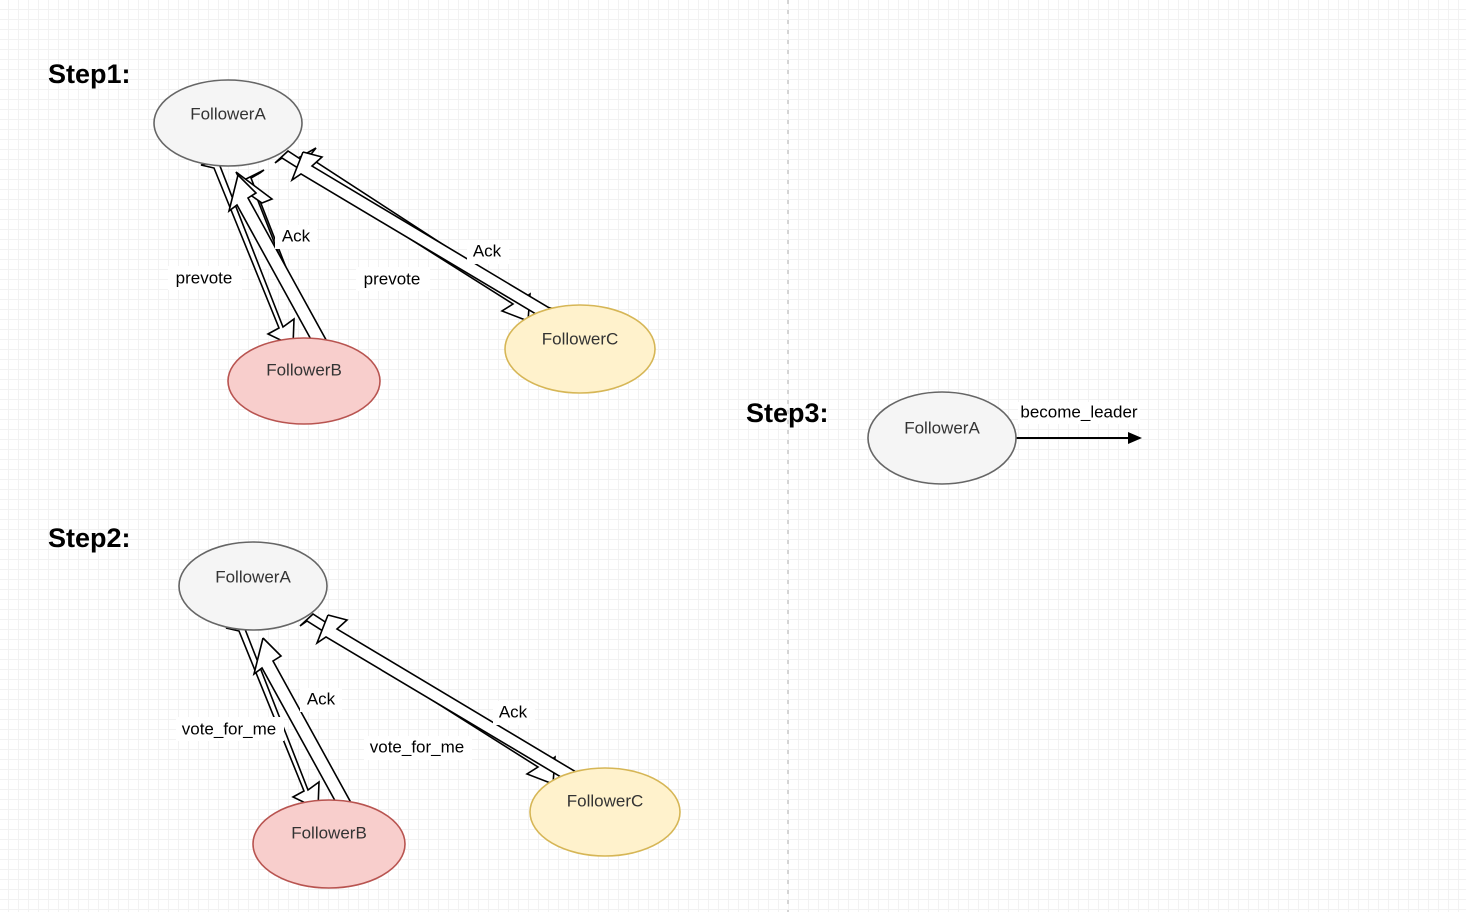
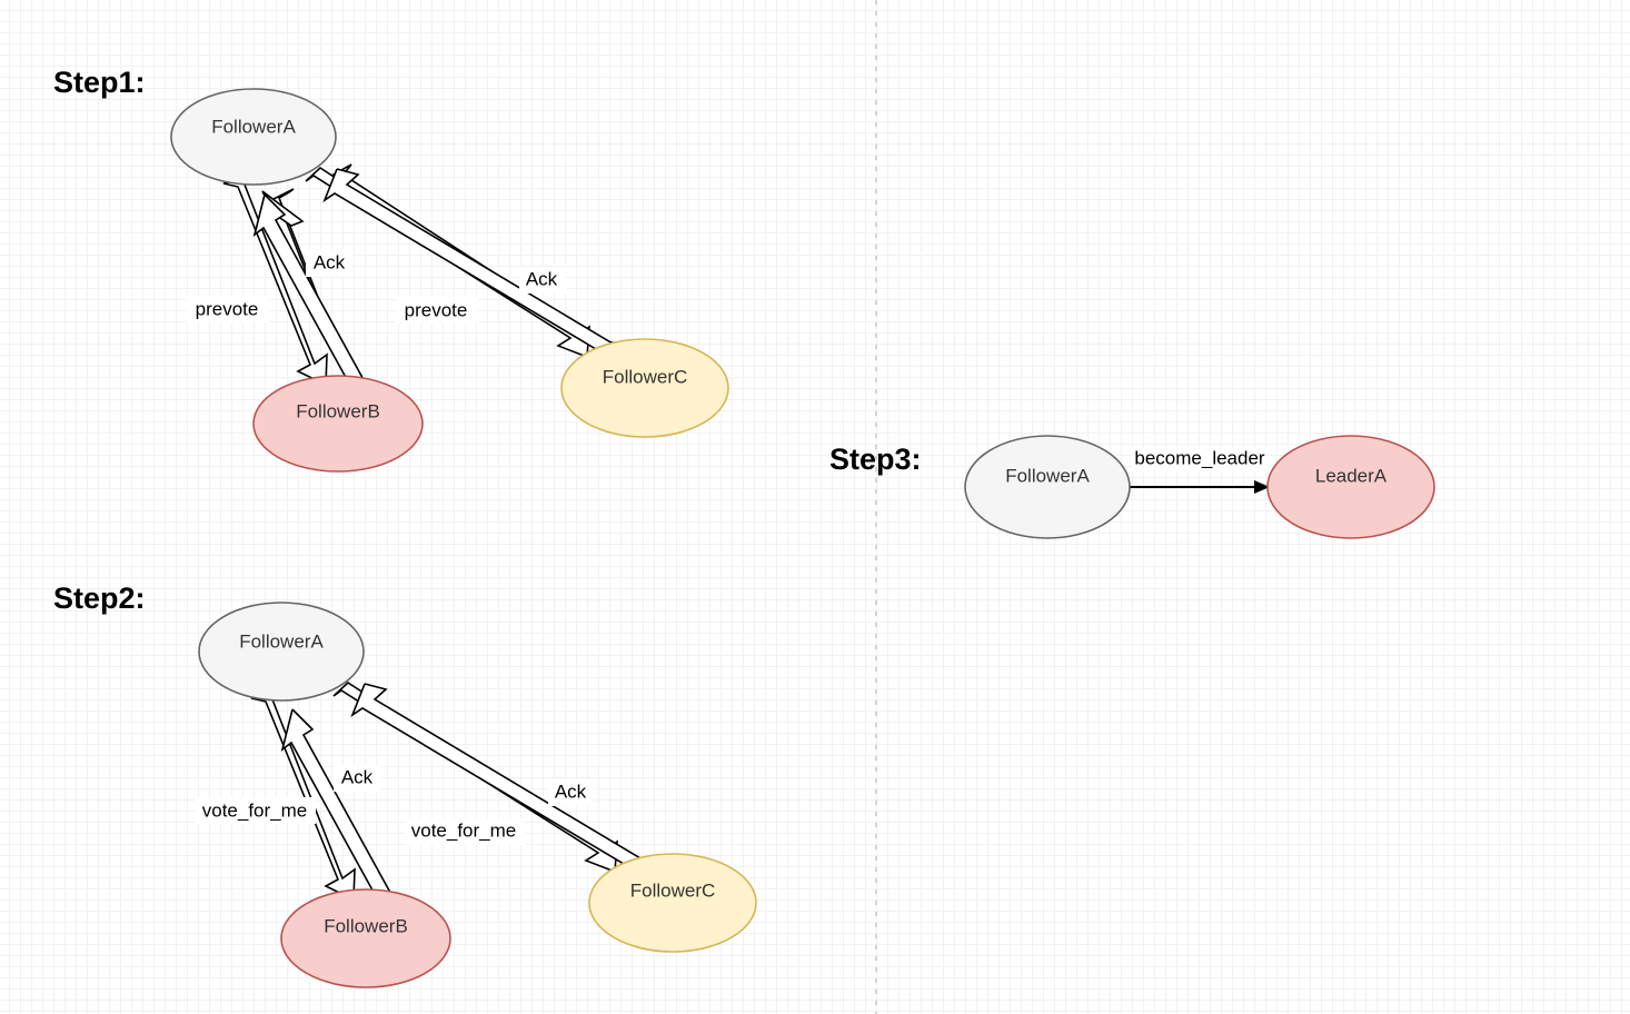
  Step1:
  prevote
  Ack
  prevote
  Ack
  FollowerA
  FollowerB
  FollowerC
  Step2:
  vote_for_me
  Ack
  vote_for_me
  Ack
  FollowerA
  FollowerB
  FollowerC
  Step3:
  become_leader
  FollowerA
+ LeaderA
